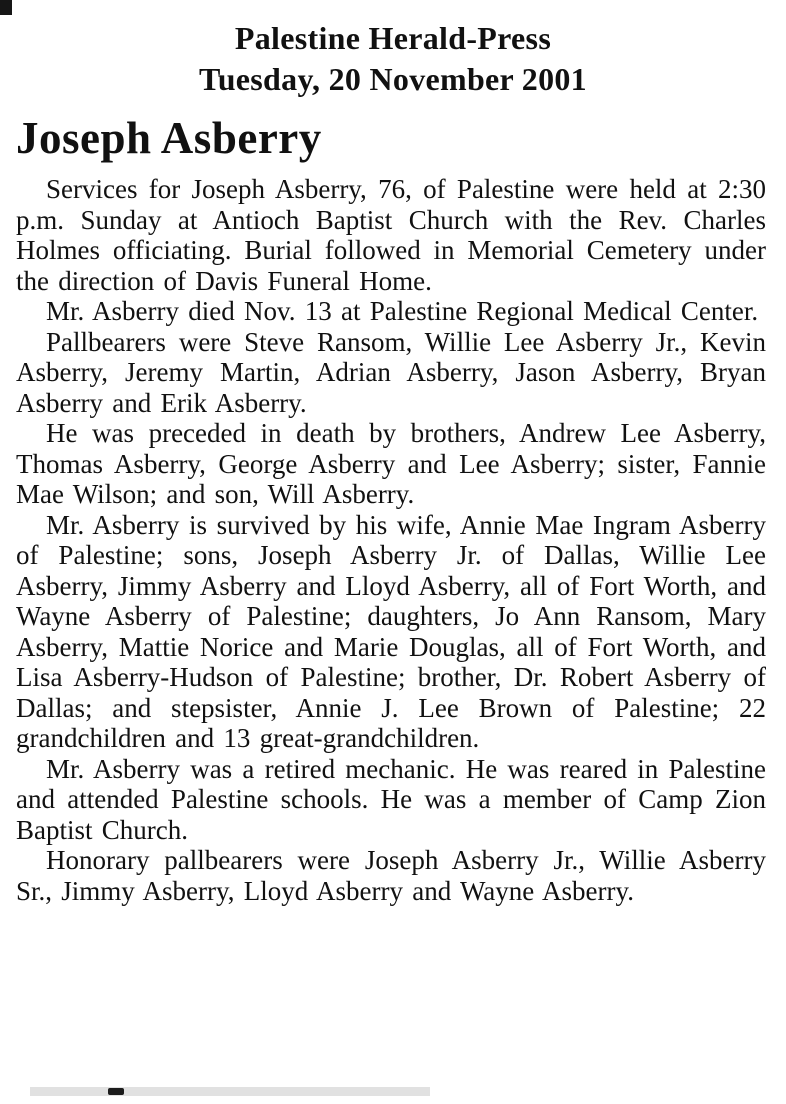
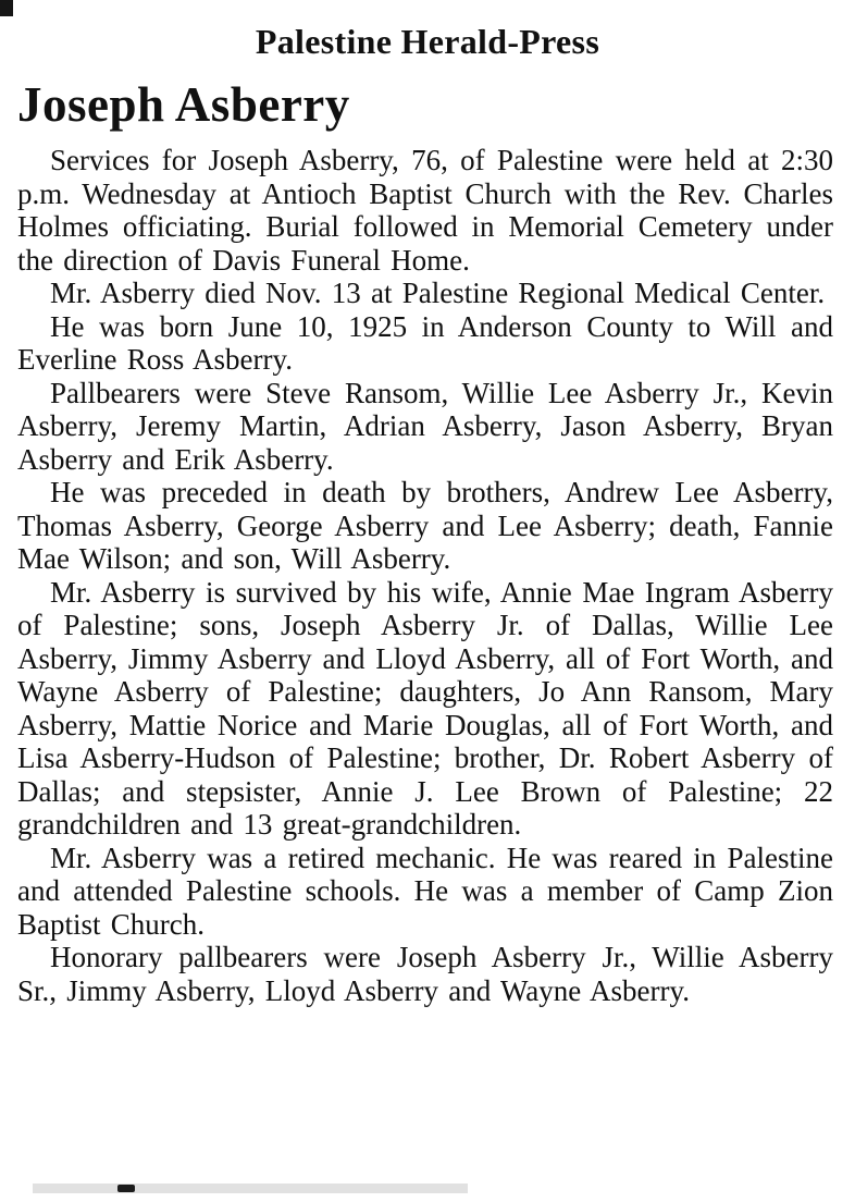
  Palestine Herald-Press
- Tuesday, 20 November 2001
  Joseph Asberry
- Services for Joseph Asberry, 76, of Palestine were held at 2:30 p.m. Sunday at Antioch Baptist Church with the Rev. Charles Holmes officiating. Burial followed in Memorial Cemetery under the direction of Davis Funeral Home.
+ Services for Joseph Asberry, 76, of Palestine were held at 2:30 p.m. Wednesday at Antioch Baptist Church with the Rev. Charles Holmes officiating. Burial followed in Memorial Cemetery under the direction of Davis Funeral Home.
  Mr. Asberry died Nov. 13 at Palestine Regional Medical Center.
+ He was born June 10, 1925 in Anderson County to Will and Everline Ross Asberry.
  Pallbearers were Steve Ransom, Willie Lee Asberry Jr., Kevin Asberry, Jeremy Martin, Adrian Asberry, Jason Asberry, Bryan Asberry and Erik Asberry.
- He was preceded in death by brothers, Andrew Lee Asberry, Thomas Asberry, George Asberry and Lee Asberry; sister, Fannie Mae Wilson; and son, Will Asberry.
+ He was preceded in death by brothers, Andrew Lee Asberry, Thomas Asberry, George Asberry and Lee Asberry; death, Fannie Mae Wilson; and son, Will Asberry.
  Mr. Asberry is survived by his wife, Annie Mae Ingram Asberry of Palestine; sons, Joseph Asberry Jr. of Dallas, Willie Lee Asberry, Jimmy Asberry and Lloyd Asberry, all of Fort Worth, and Wayne Asberry of Palestine; daughters, Jo Ann Ransom, Mary Asberry, Mattie Norice and Marie Douglas, all of Fort Worth, and Lisa Asberry-Hudson of Palestine; brother, Dr. Robert Asberry of Dallas; and stepsister, Annie J. Lee Brown of Palestine; 22 grandchildren and 13 great-grandchildren.
  Mr. Asberry was a retired mechanic. He was reared in Palestine and attended Palestine schools. He was a member of Camp Zion Baptist Church.
  Honorary pallbearers were Joseph Asberry Jr., Willie Asberry Sr., Jimmy Asberry, Lloyd Asberry and Wayne Asberry.
